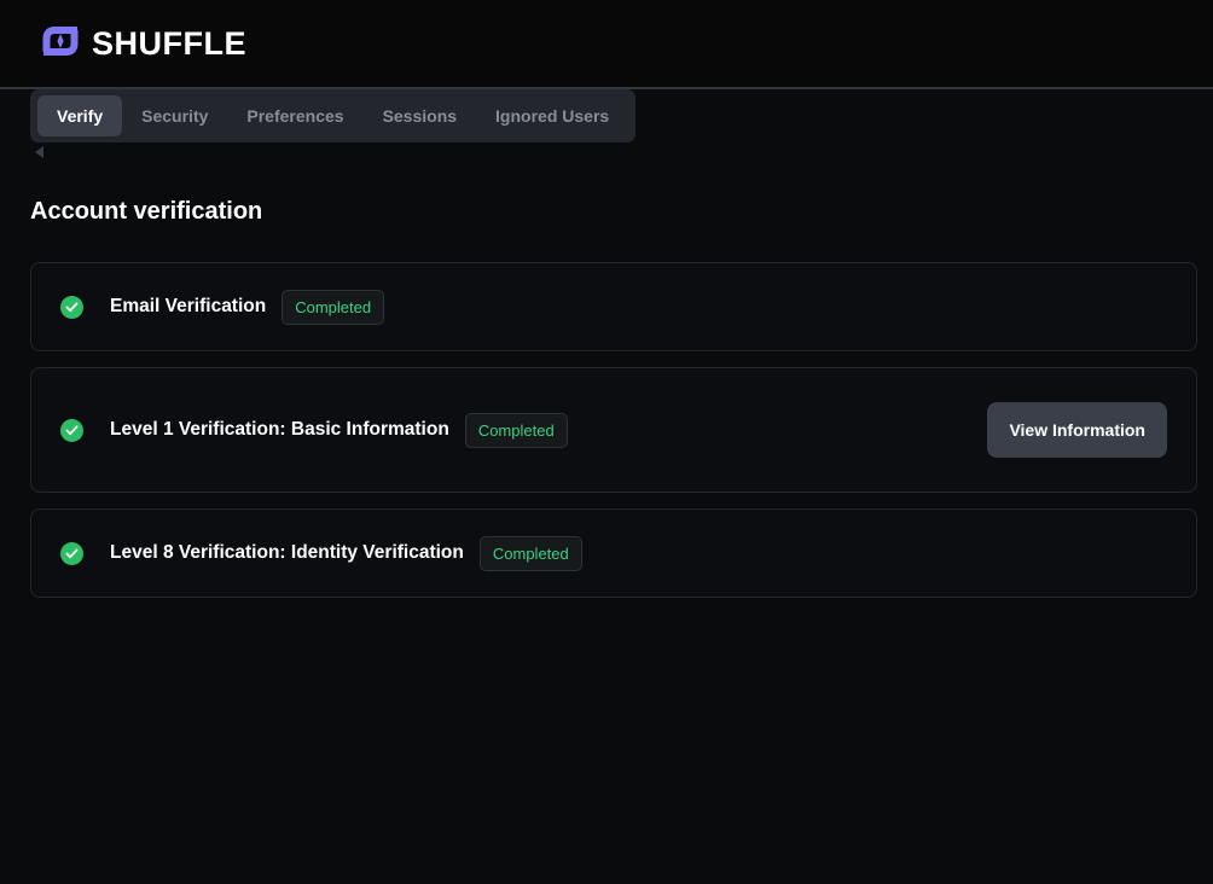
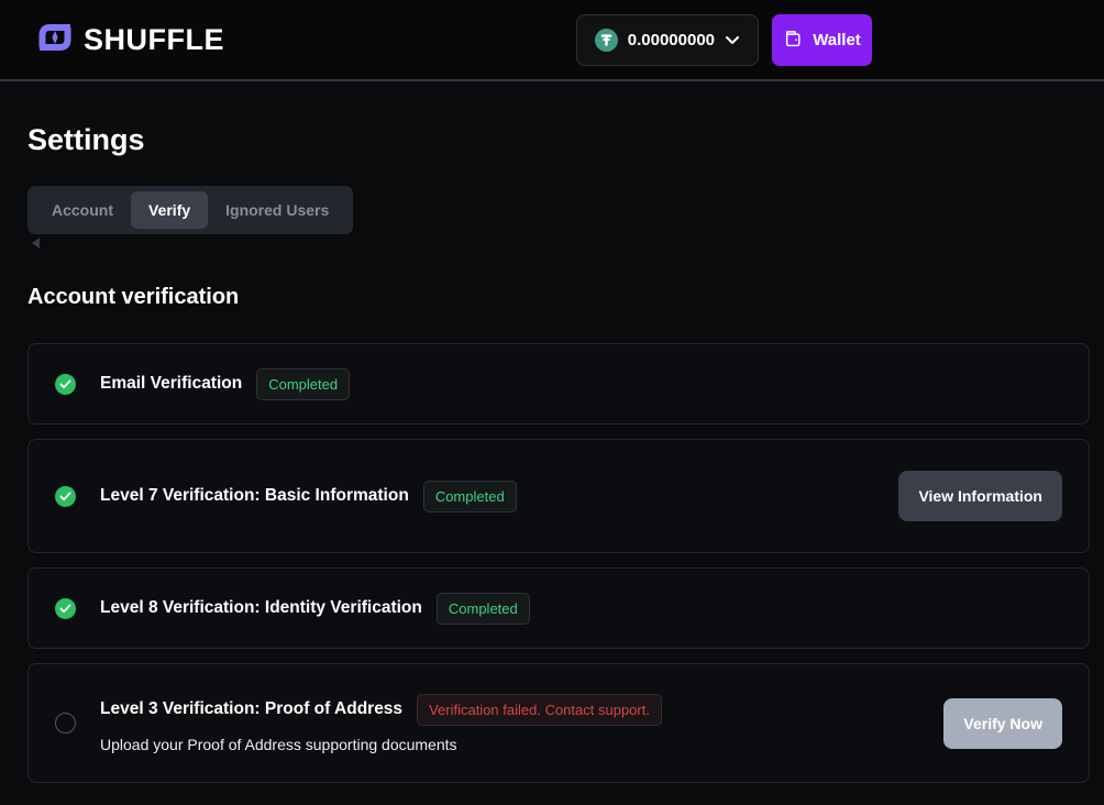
  SHUFFLE
+ 0.00000000
+ Wallet
+ Settings
+ Account
  Verify
- Security
- Preferences
- Sessions
  Ignored Users
  Account verification
  Email Verification
  Completed
- Level 1 Verification: Basic Information
+ Level 7 Verification: Basic Information
  Completed
  View Information
  Level 8 Verification: Identity Verification
  Completed
+ Level 3 Verification: Proof of Address
+ Verification failed. Contact support.
+ Upload your Proof of Address supporting documents
+ Verify Now
